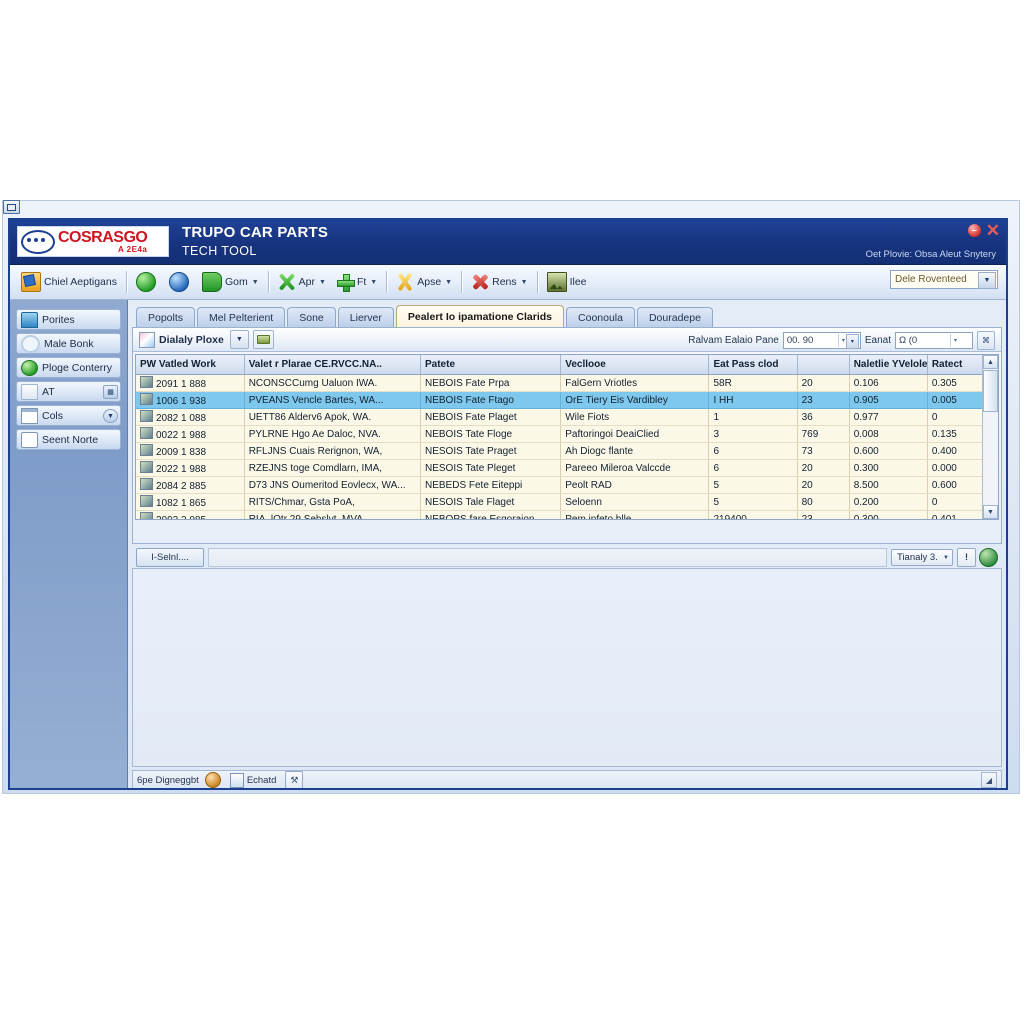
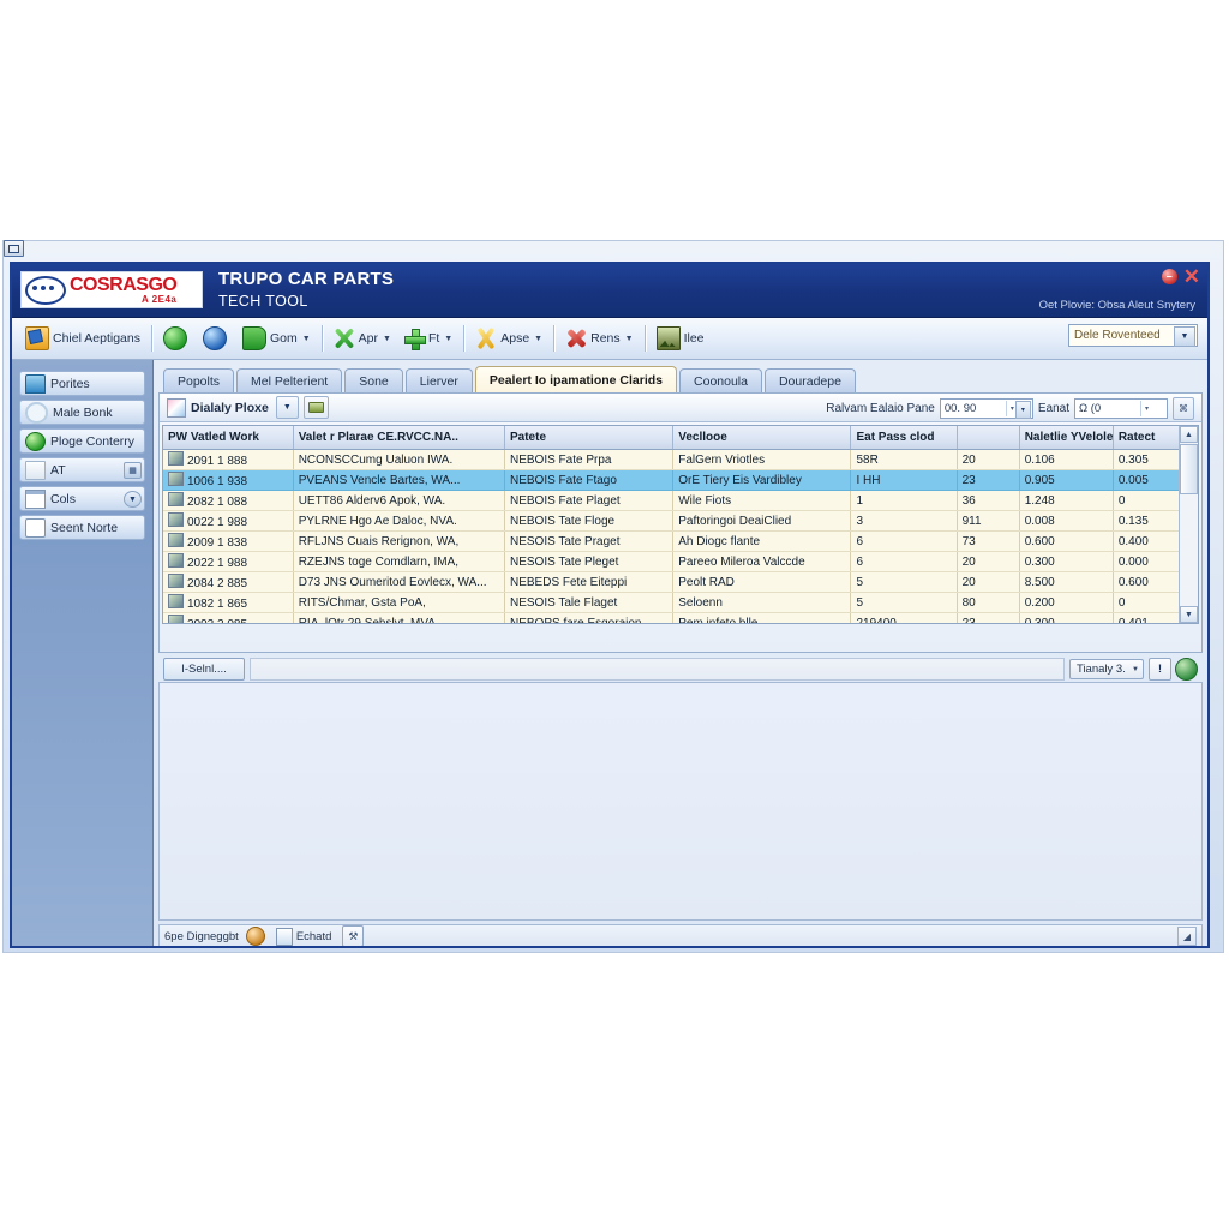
  COSRASGO
  A 2E4a
  TRUPO CAR PARTS
  TECH TOOL
  Oet Plovie: Obsa Aleut Snytery
  –
  ✕
  Chiel Aeptigans
  Gom
  Apr
  Ft
  Apse
  Rens
  Ilee
  Dele Roventeed
  Porites
  Male Bonk
  Ploge Conterry
  AT
  Cols
  Seent Norte
  Popolts
  Mel Pelterient
  Sone
  Lierver
  Pealert Io ipamatione Clarids
  Coonoula
  Douradepe
  Dialaly Ploxe
  Ralvam Ealaio Pane
  00. 90
  Eanat
  Ω (0
  ⌘
  PW Vatled Work	Valet r Plarae CE.RVCC.NA..	Patete	Vecllooe	Eat Pass clod		Naletlie YVelole	Ratect
  2091 1 888	NCONSCCumg Ualuon IWA.	NEBOIS Fate Prpa	FalGern Vriotles	58R	20	0.106	0.305
  1006 1 938	PVEANS Vencle Bartes, WA...	NEBOIS Fate Ftago	OrE Tiery Eis Vardibley	I HH	23	0.905	0.005
- 2082 1 088	UETT86 Alderv6 Apok, WA.	NEBOIS Fate Plaget	Wile Fiots	1	36	0.977	0
+ 2082 1 088	UETT86 Alderv6 Apok, WA.	NEBOIS Fate Plaget	Wile Fiots	1	36	1.248	0
- 0022 1 988	PYLRNE Hgo Ae Daloc, NVA.	NEBOIS Tate Floge	Paftoringoi DeaiClied	3	769	0.008	0.135
+ 0022 1 988	PYLRNE Hgo Ae Daloc, NVA.	NEBOIS Tate Floge	Paftoringoi DeaiClied	3	911	0.008	0.135
  2009 1 838	RFLJNS Cuais Rerignon, WA,	NESOIS Tate Praget	Ah Diogc flante	6	73	0.600	0.400
  2022 1 988	RZEJNS toge Comdlarn, IMA,	NESOIS Tate Pleget	Pareeo Mileroa Valccde	6	20	0.300	0.000
  2084 2 885	D73 JNS Oumeritod Eovlecx, WA...	NEBEDS Fete Eiteppi	Peolt RAD	5	20	8.500	0.600
  1082 1 865	RITS/Chmar, Gsta PoA,	NESOIS Tale Flaget	Seloenn	5	80	0.200	0
  	RIA, lOtr 29 Sehslvt, MVA	NEBOPS fare Esgoraion	Pem infeto blle	219400	23	0.300	0.401
  I-Selnl....
  Tianaly 3.
  !
  6pe Digneggbt
  Echatd
  ⚒
  ◢
